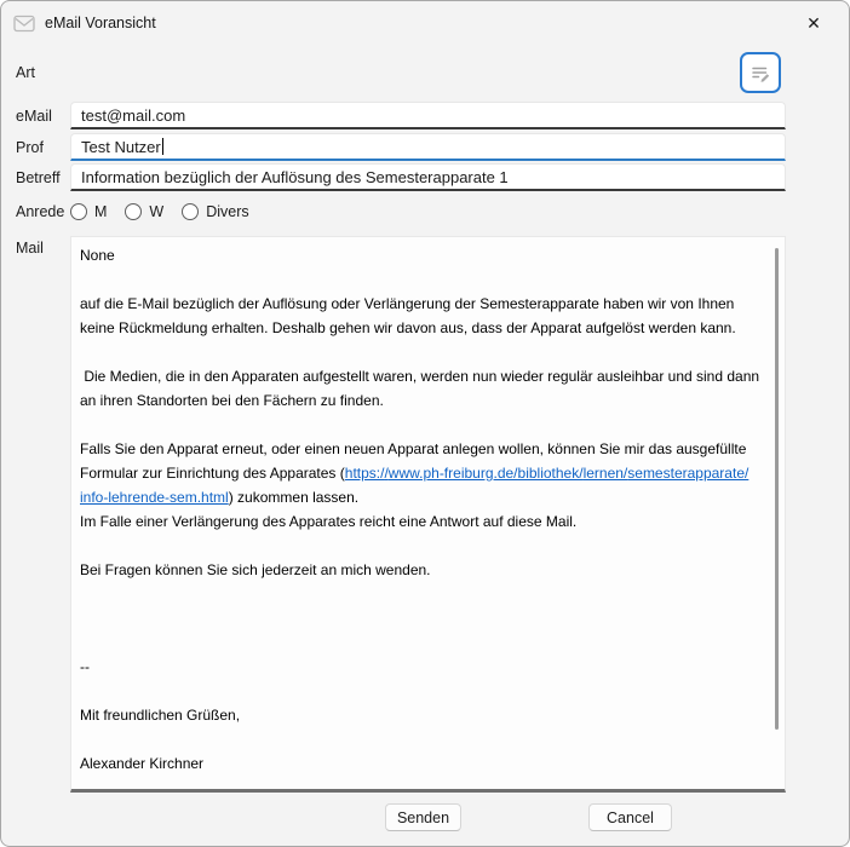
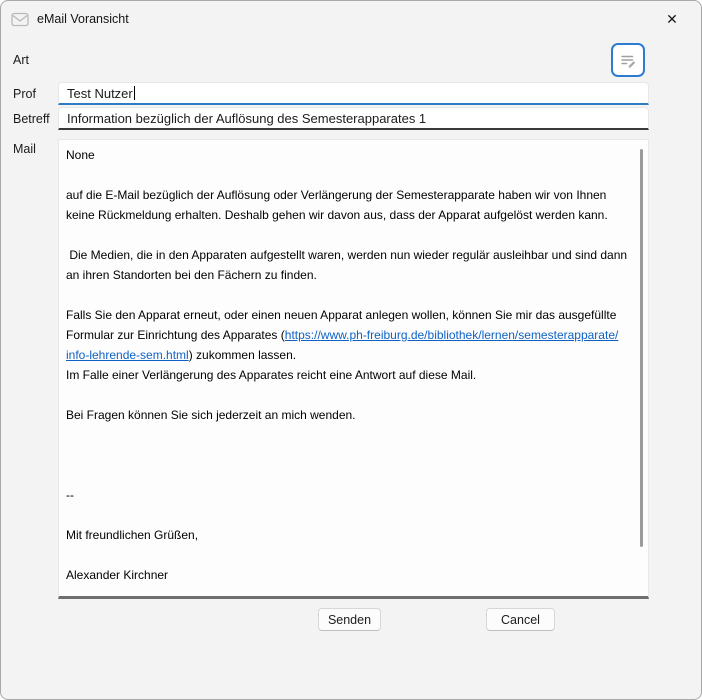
  eMail Voransicht
  ✕
  Art
- eMail
- test@mail.com
  Prof
  Test Nutzer
  Betreff
- Information bezüglich der Auflösung des Semesterapparate 1
+ Information bezüglich der Auflösung des Semesterapparates 1
- Anrede
- M
- W
- Divers
  Mail
  None
  auf die E-Mail bezüglich der Auflösung oder Verlängerung der Semesterapparate haben wir von Ihnen keine Rückmeldung erhalten. Deshalb gehen wir davon aus, dass der Apparat aufgelöst werden kann.
  Die Medien, die in den Apparaten aufgestellt waren, werden nun wieder regulär ausleihbar und sind dann an ihren Standorten bei den Fächern zu finden.
  Falls Sie den Apparat erneut, oder einen neuen Apparat anlegen wollen, können Sie mir das ausgefüllte Formular zur Einrichtung des Apparates (https://www.ph-freiburg.de/bibliothek/lernen/semesterapparate/info-lehrende-sem.html) zukommen lassen.
  Im Falle einer Verlängerung des Apparates reicht eine Antwort auf diese Mail.
  Bei Fragen können Sie sich jederzeit an mich wenden.
  --
  Mit freundlichen Grüßen,
  Alexander Kirchner
  Senden
  Cancel
